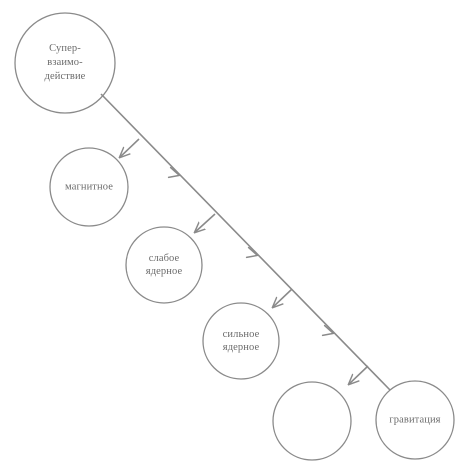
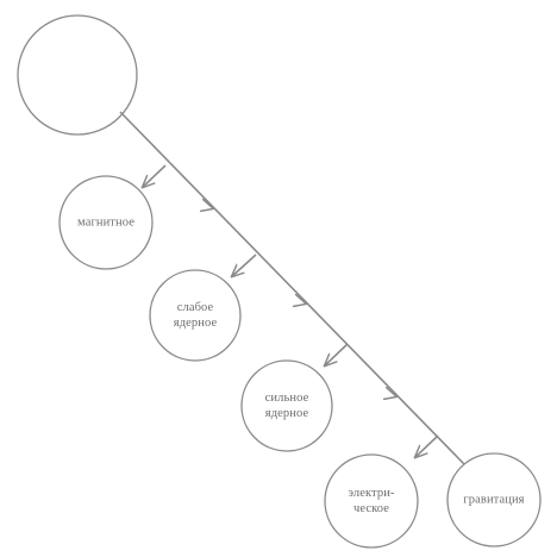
- Супер-
- взаимо-
- действие
  магнитное
  слабое
  ядерное
  сильное
  ядерное
+ электри-
+ ческое
  гравитация
